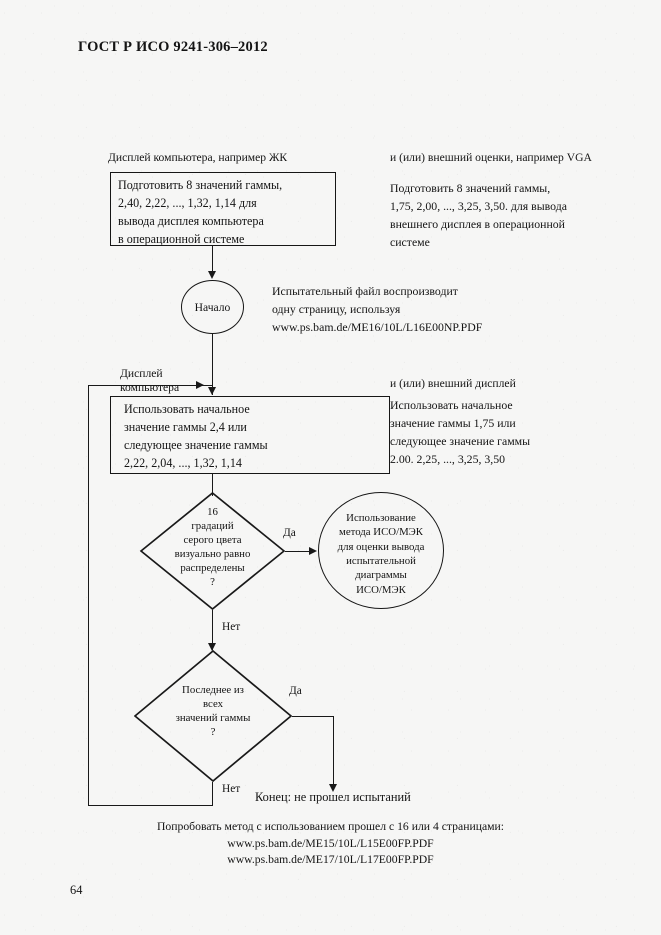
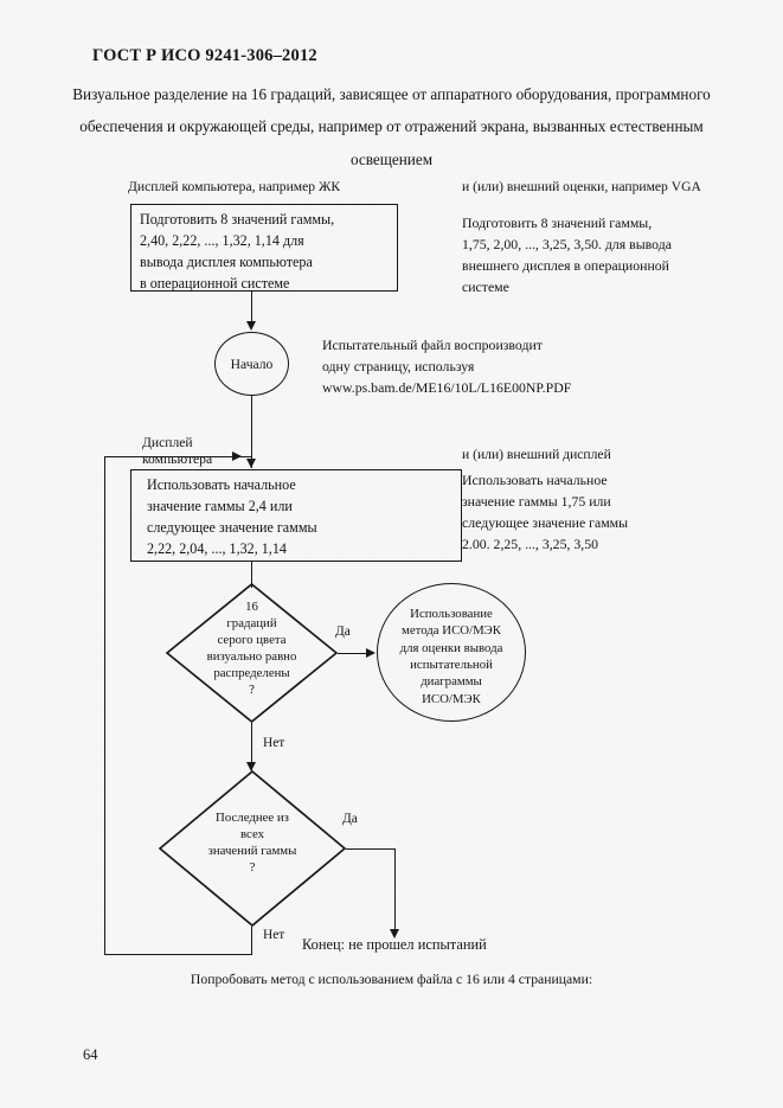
  ГОСТ Р ИСО 9241-306–2012
+ Визуальное разделение на 16 градаций, зависящее от аппаратного оборудования, программного обеспечения и окружающей среды, например от отражений экрана, вызванных естественным освещением
  Дисплей компьютера, например ЖК
  и (или) внешний оценки, например VGA
  Подготовить 8 значений гаммы,
  2,40, 2,22, ..., 1,32, 1,14 для
  вывода дисплея компьютера
  в операционной системе
  Подготовить 8 значений гаммы,
  1,75, 2,00, ..., 3,25, 3,50. для вывода
  внешнего дисплея в операционной
  системе
  Начало
  Испытательный файл воспроизводит
  одну страницу, используя
  www.ps.bam.de/ME16/10L/L16E00NP.PDF
  Дисплей
  компьютера
  Использовать начальное
  значение гаммы 2,4 или
  следующее значение гаммы
  2,22, 2,04, ..., 1,32, 1,14
  и (или) внешний дисплей
  Использовать начальное
  значение гаммы 1,75 или
  следующее значение гаммы
  2.00. 2,25, ..., 3,25, 3,50
  16
  градаций
  серого цвета
  визуально равно
  распределены
  ?
  Да
  Использование
  метода ИСО/МЭК
  для оценки вывода
  испытательной
  диаграммы
  ИСО/МЭК
  Нет
  Последнее из
  всех
  значений гаммы
  ?
  Да
  Нет
  Конец: не прошел испытаний
- Попробовать метод с использованием прошел с 16 или 4 страницами:
+ Попробовать метод с использованием файла с 16 или 4 страницами:
- www.ps.bam.de/ME15/10L/L15E00FP.PDF
- www.ps.bam.de/ME17/10L/L17E00FP.PDF
  64
